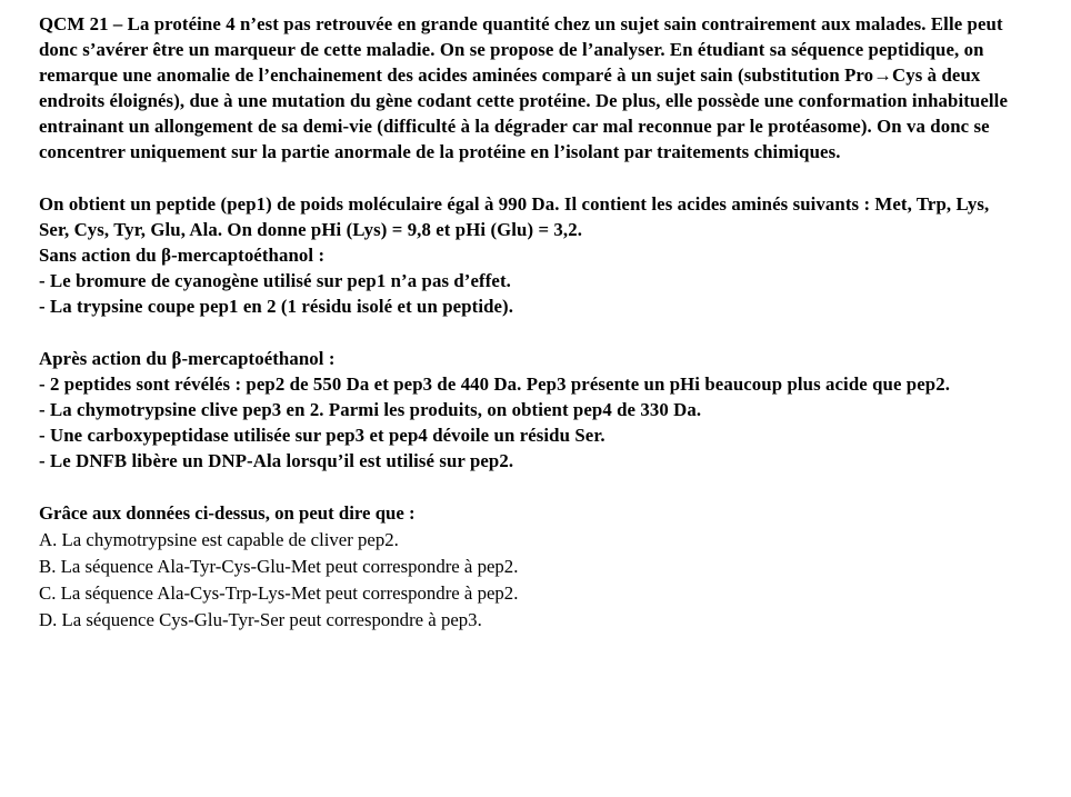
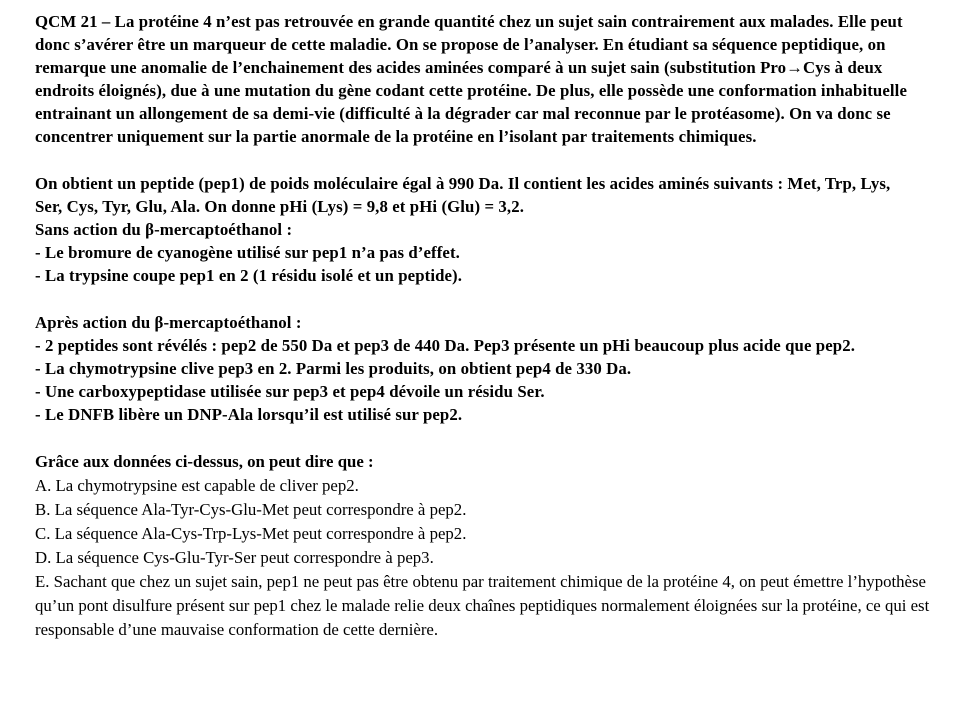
  QCM 21 – La protéine 4 n’est pas retrouvée en grande quantité chez un sujet sain contrairement aux malades. Elle peut donc s’avérer être un marqueur de cette maladie. On se propose de l’analyser. En étudiant sa séquence peptidique, on remarque une anomalie de l’enchainement des acides aminées comparé à un sujet sain (substitution Pro→Cys à deux endroits éloignés), due à une mutation du gène codant cette protéine. De plus, elle possède une conformation inhabituelle entrainant un allongement de sa demi-vie (difficulté à la dégrader car mal reconnue par le protéasome). On va donc se concentrer uniquement sur la partie anormale de la protéine en l’isolant par traitements chimiques.
  On obtient un peptide (pep1) de poids moléculaire égal à 990 Da. Il contient les acides aminés suivants : Met, Trp, Lys, Ser, Cys, Tyr, Glu, Ala. On donne pHi (Lys) = 9,8 et pHi (Glu) = 3,2.
  Sans action du β-mercaptoéthanol :
  - Le bromure de cyanogène utilisé sur pep1 n’a pas d’effet.
  - La trypsine coupe pep1 en 2 (1 résidu isolé et un peptide).
  Après action du β-mercaptoéthanol :
  - 2 peptides sont révélés : pep2 de 550 Da et pep3 de 440 Da. Pep3 présente un pHi beaucoup plus acide que pep2.
  - La chymotrypsine clive pep3 en 2. Parmi les produits, on obtient pep4 de 330 Da.
  - Une carboxypeptidase utilisée sur pep3 et pep4 dévoile un résidu Ser.
  - Le DNFB libère un DNP-Ala lorsqu’il est utilisé sur pep2.
  Grâce aux données ci-dessus, on peut dire que :
  A. La chymotrypsine est capable de cliver pep2.
  B. La séquence Ala-Tyr-Cys-Glu-Met peut correspondre à pep2.
  C. La séquence Ala-Cys-Trp-Lys-Met peut correspondre à pep2.
  D. La séquence Cys-Glu-Tyr-Ser peut correspondre à pep3.
+ E. Sachant que chez un sujet sain, pep1 ne peut pas être obtenu par traitement chimique de la protéine 4, on peut émettre l’hypothèse qu’un pont disulfure présent sur pep1 chez le malade relie deux chaînes peptidiques normalement éloignées sur la protéine, ce qui est responsable d’une mauvaise conformation de cette dernière.
